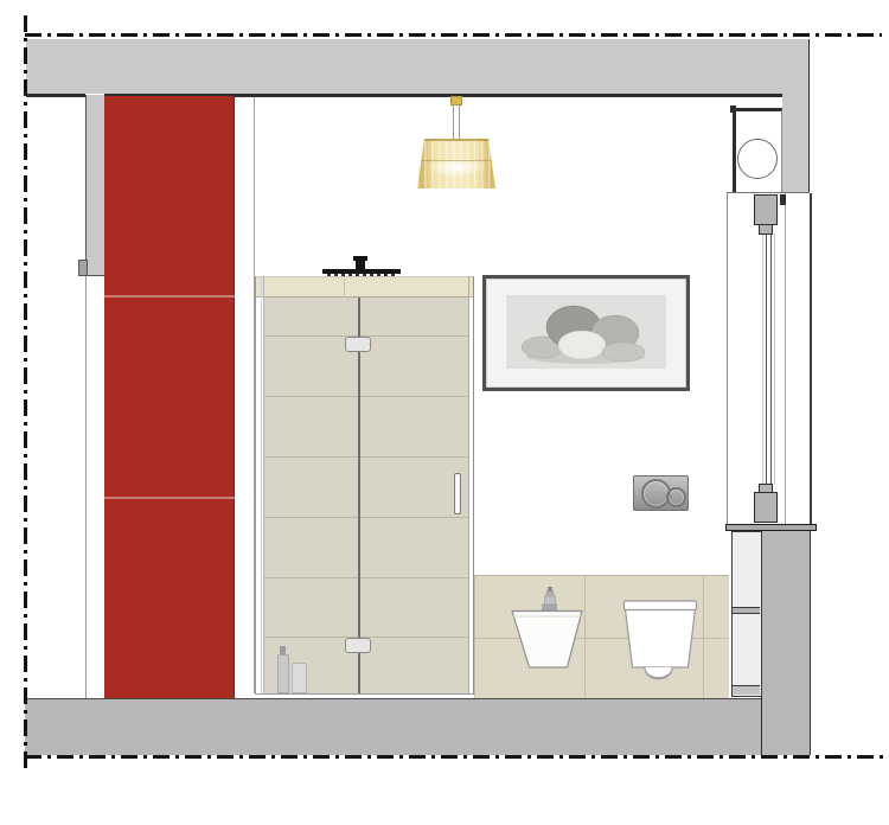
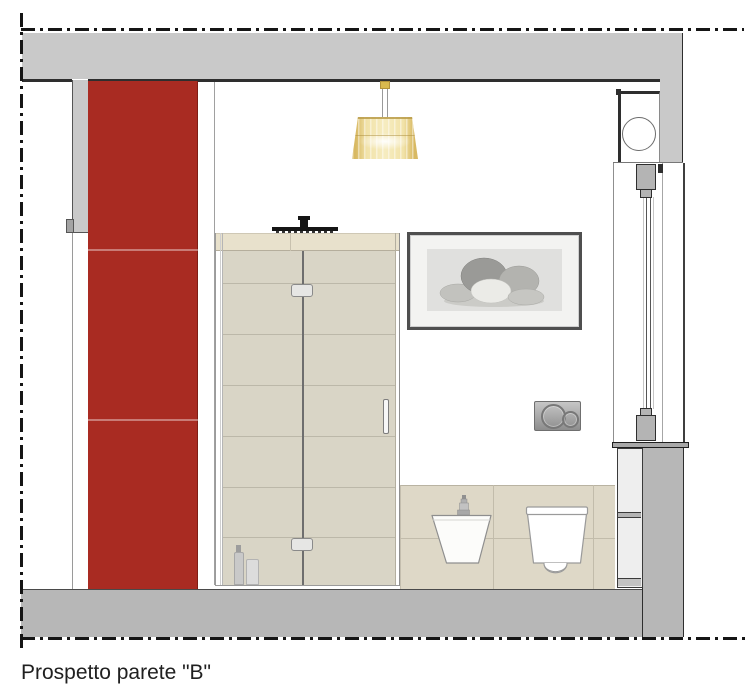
+ Prospetto parete "B"
